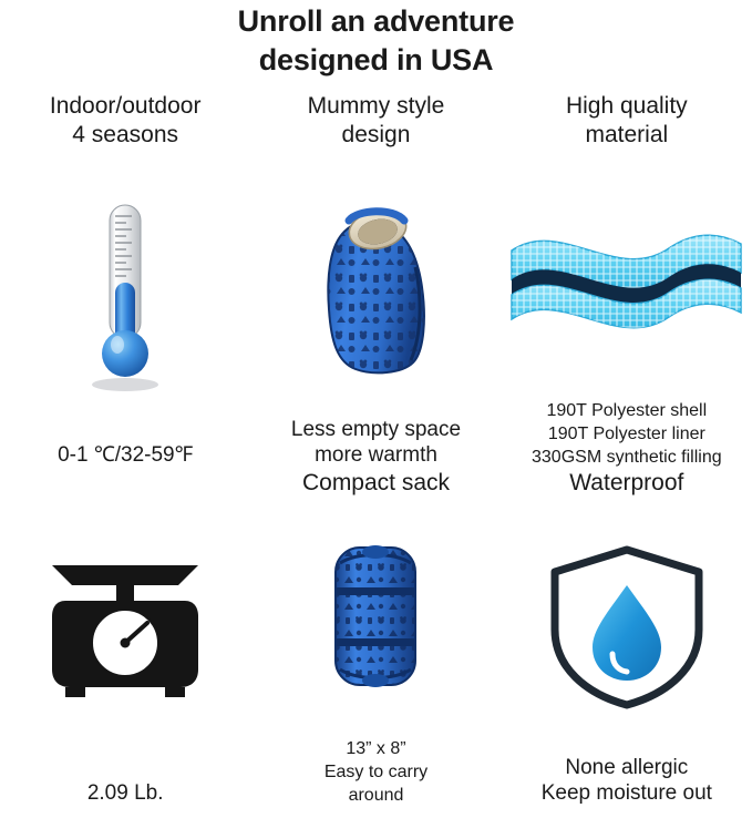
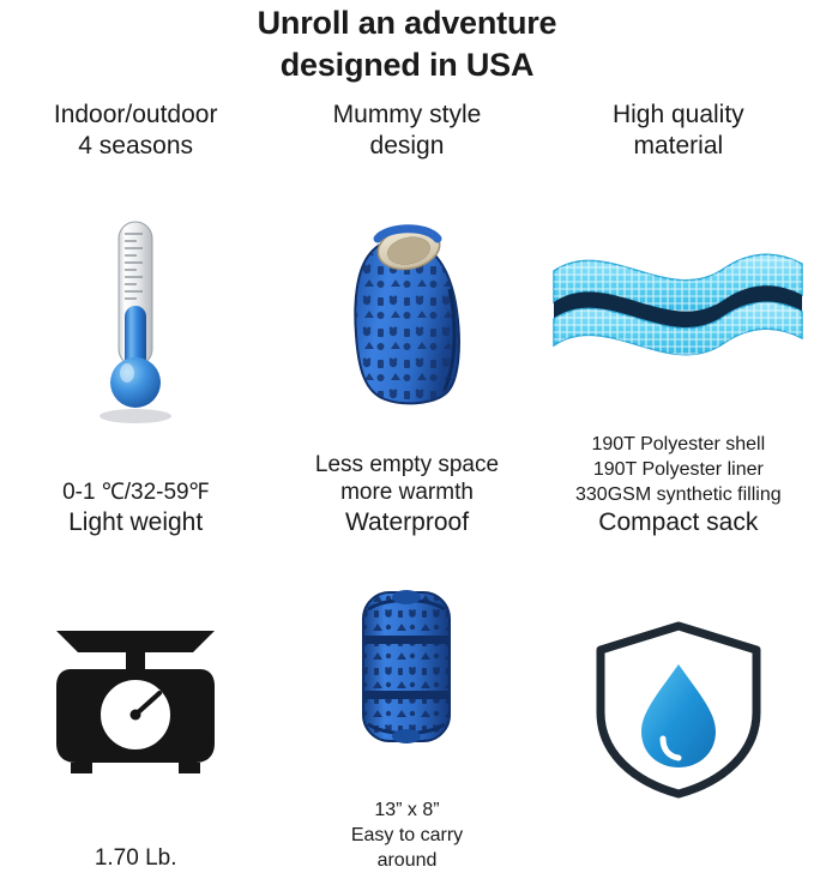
  Unroll an adventure
  designed in USA
  Indoor/outdoor
  4 seasons
  0-1 ℃/32-59℉
  Mummy style
  design
  Less empty space
  more warmth
  High quality
  material
  190T Polyester shell
  190T Polyester liner
  330GSM synthetic filling
+ Light weight
- 2.09 Lb.
+ 1.70 Lb.
- Compact sack
+ Waterproof
  13” x 8”
  Easy to carry
  around
- Waterproof
+ Compact sack
- None allergic
- Keep moisture out
